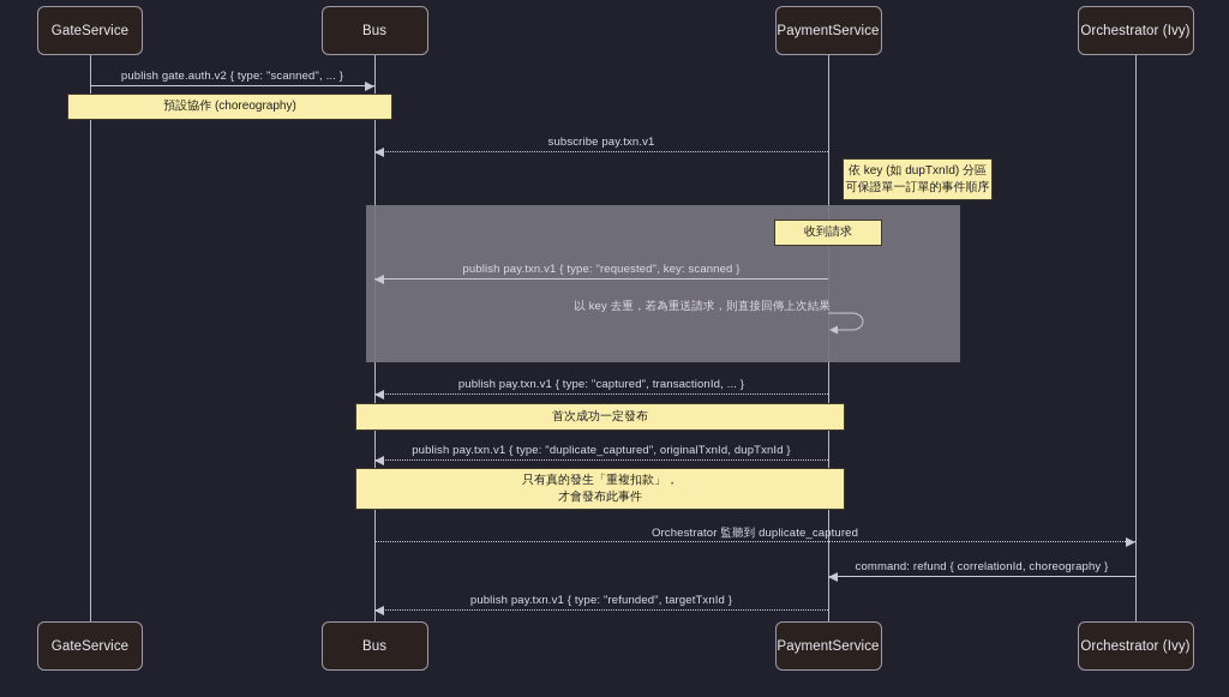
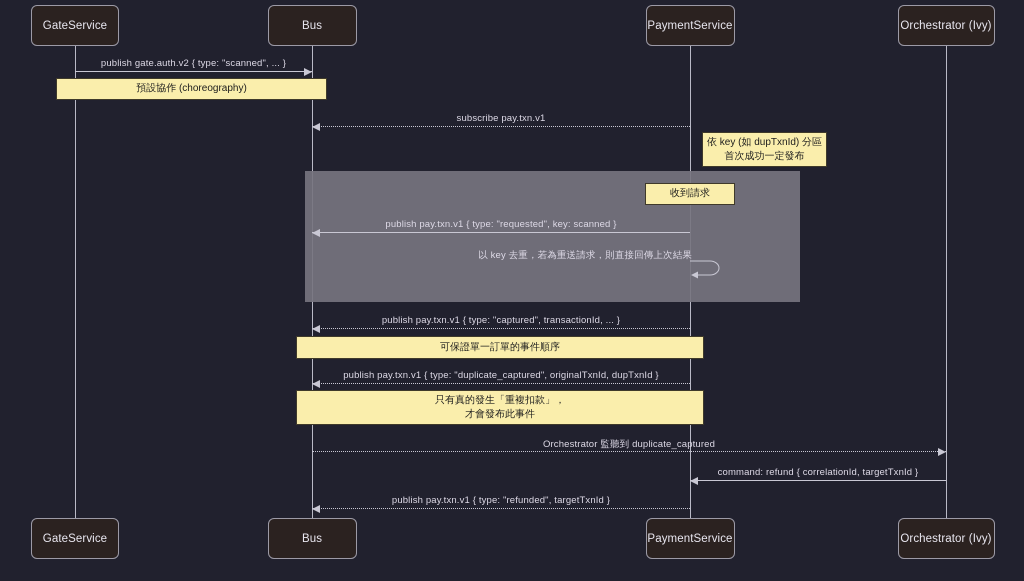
  GateService
  Bus
  PaymentService
  Orchestrator (Ivy)
  GateService
  Bus
  PaymentService
  Orchestrator (Ivy)
  publish gate.auth.v2 { type: "scanned", ... }
  subscribe pay.txn.v1
  publish pay.txn.v1 { type: "requested", key: scanned }
  以 key 去重，若為重送請求，則直接回傳上次結果
  publish pay.txn.v1 { type: "captured", transactionId, ... }
  publish pay.txn.v1 { type: "duplicate_captured", originalTxnId, dupTxnId }
  Orchestrator 監聽到 duplicate_captured
- command: refund { correlationId, choreography }
+ command: refund { correlationId, targetTxnId }
  publish pay.txn.v1 { type: "refunded", targetTxnId }
  預設協作 (choreography)
  依 key (如 dupTxnId) 分區
- 可保證單一訂單的事件順序
+ 首次成功一定發布
  收到請求
- 首次成功一定發布
+ 可保證單一訂單的事件順序
  只有真的發生「重複扣款」，
  才會發布此事件
